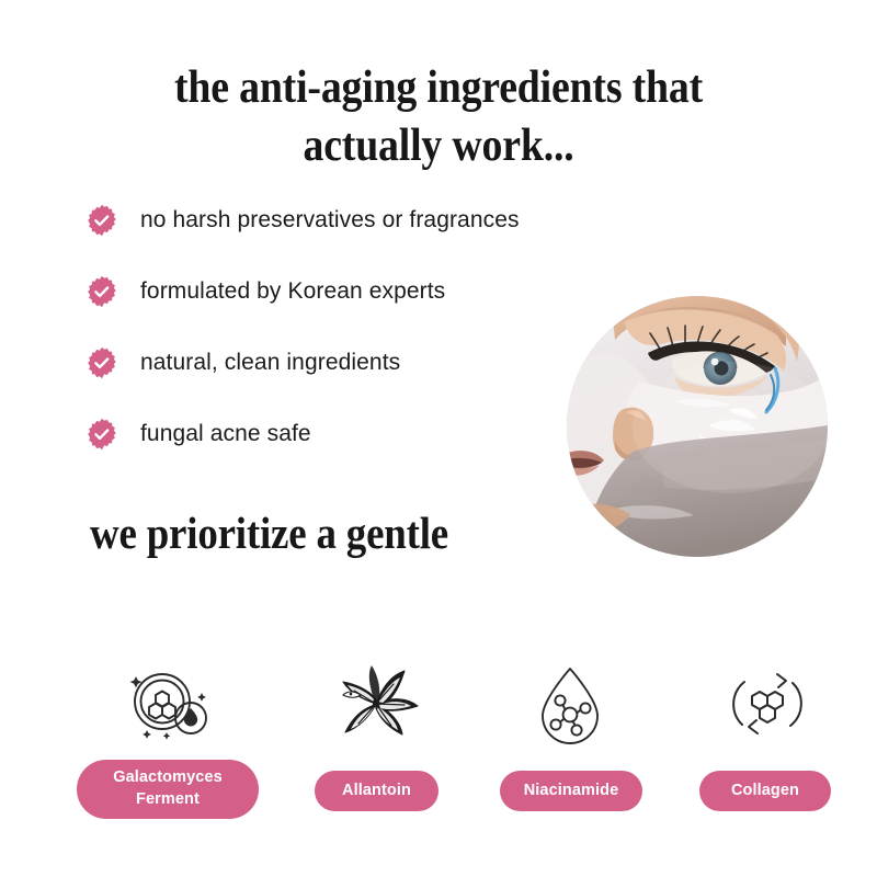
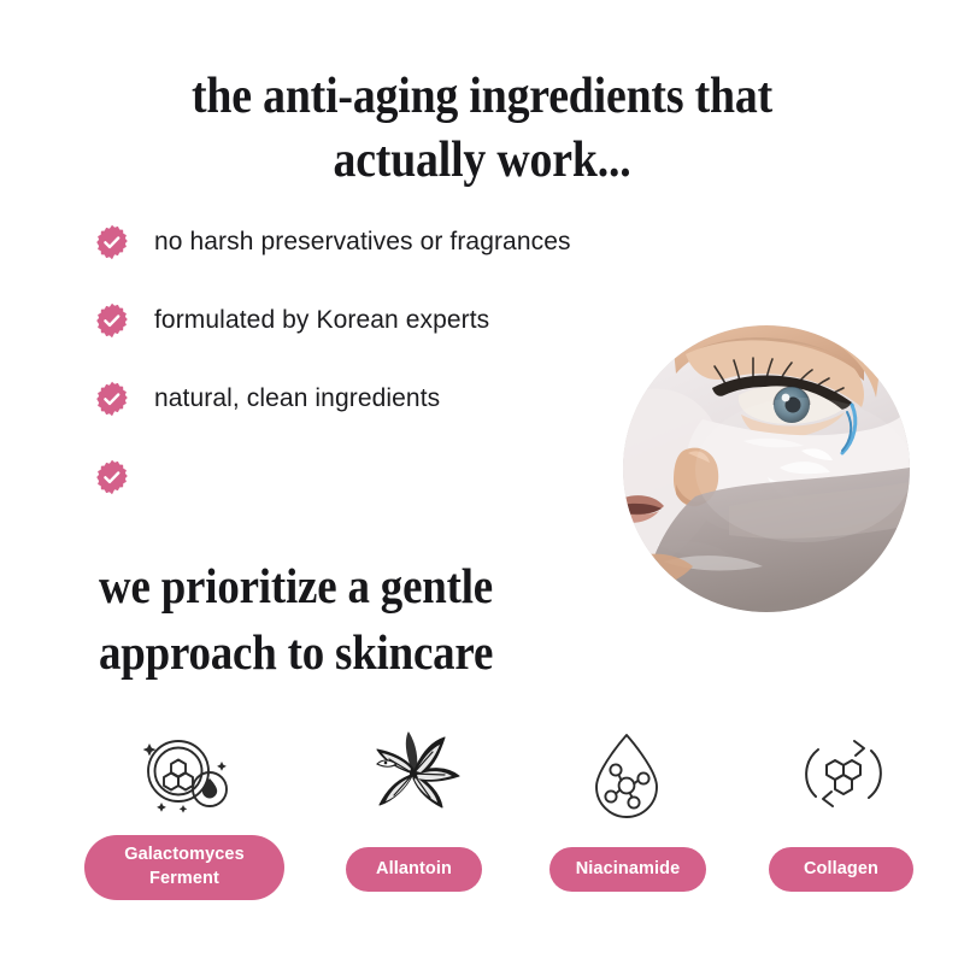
  the anti-aging ingredients that
  actually work...
  no harsh preservatives or fragrances
  formulated by Korean experts
  natural, clean ingredients
- fungal acne safe
  we prioritize a gentle
+ approach to skincare
  Galactomyces Ferment
  Allantoin
  Niacinamide
  Collagen
